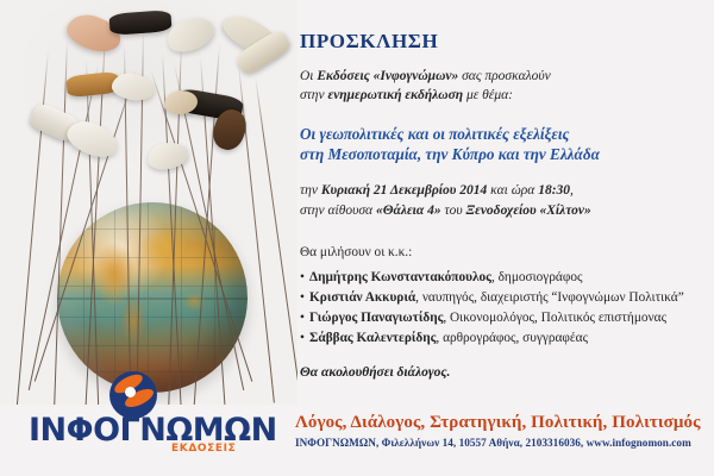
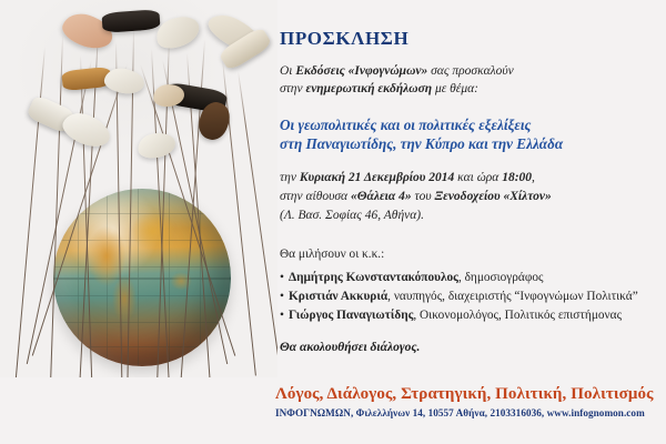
- ΙΝΦΟΓΝΩΜΩΝ
- ΕΚΔΟΣΕΙΣ
  ΠΡΟΣΚΛΗΣΗ
  Οι Εκδόσεις «Ινφογνώμων» σας προσκαλούν
  στην ενημερωτική εκδήλωση με θέμα:
  Οι γεωπολιτικές και οι πολιτικές εξελίξεις
- στη Μεσοποταμία, την Κύπρο και την Ελλάδα
+ στη Παναγιωτίδης, την Κύπρο και την Ελλάδα
- την Κυριακή 21 Δεκεμβρίου 2014 και ώρα 18:30,
+ την Κυριακή 21 Δεκεμβρίου 2014 και ώρα 18:00,
  στην αίθουσα «Θάλεια 4» του Ξενοδοχείου «Χίλτον»
+ (Λ. Βασ. Σοφίας 46, Αθήνα).
  Θα μιλήσουν οι κ.κ.:
  • Δημήτρης Κωνσταντακόπουλος, δημοσιογράφος
  • Κριστιάν Ακκυριά, ναυπηγός, διαχειριστής “Ινφογνώμων Πολιτικά”
  • Γιώργος Παναγιωτίδης, Οικονομολόγος, Πολιτικός επιστήμονας
- • Σάββας Καλεντερίδης, αρθρογράφος, συγγραφέας
  Θα ακολουθήσει διάλογος.
  Λόγος, Διάλογος, Στρατηγική, Πολιτική, Πολιτισμός
  ΙΝΦΟΓΝΩΜΩΝ, Φιλελλήνων 14, 10557 Αθήνα, 2103316036, www.infognomon.com
